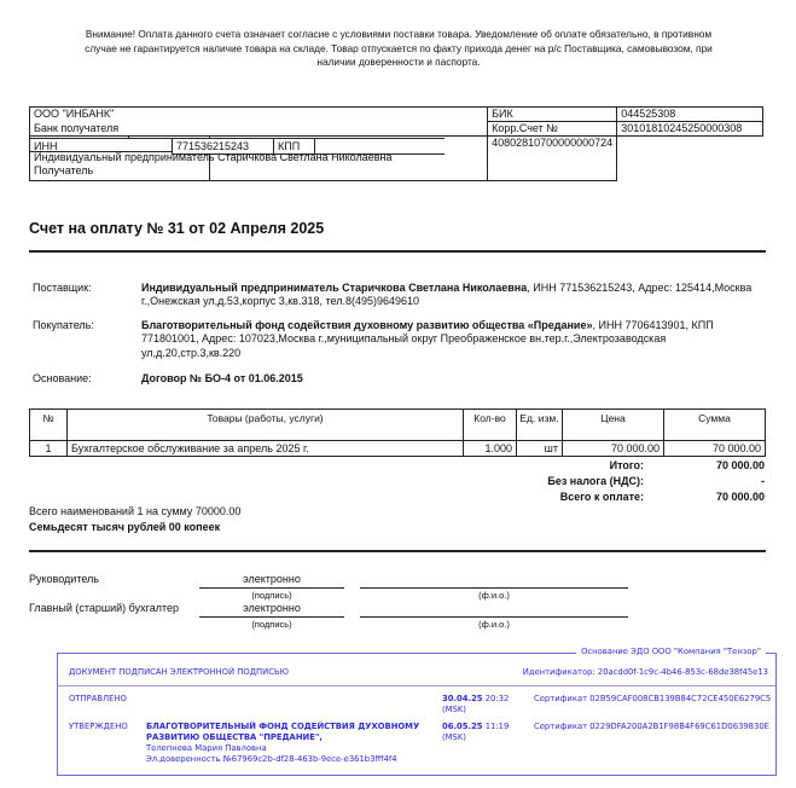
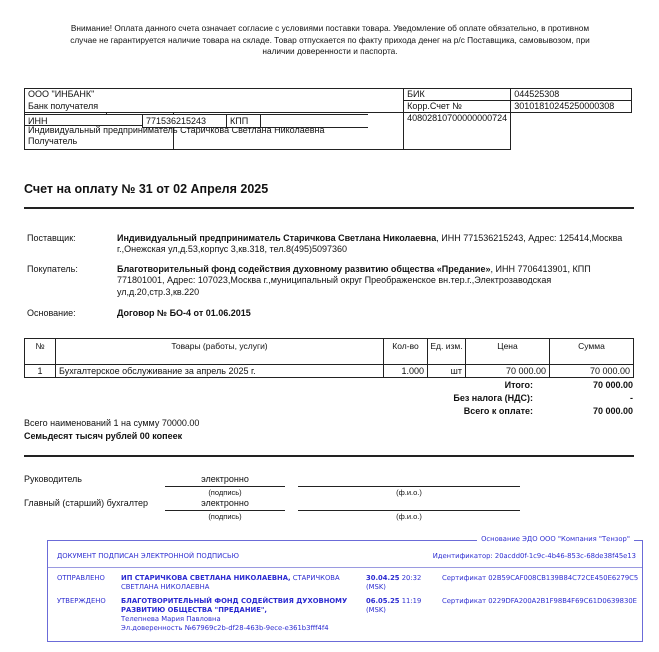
  Внимание! Оплата данного счета означает согласие с условиями поставки товара. Уведомление об оплате обязательно, в противном случае не гарантируется наличие товара на складе. Товар отпускается по факту прихода денег на р/с Поставщика, самовывозом, при наличии доверенности и паспорта.
  ООО "ИНБАНК"	БИК	044525308
  Корр.Счет №	30101810245250000308
  Банк получателя
  Индивидуальный предприниматель Старичкова Светлана Николаевна Получатель
  771536215243
  КПП
  ИНН
  Счет на оплату № 31 от 02 Апреля 2025
  Поставщик:
- Индивидуальный предприниматель Старичкова Светлана Николаевна, ИНН 771536215243, Адрес: 125414,Москва г.,Онежская ул,д.53,корпус 3,кв.318, тел.8(495)9649610
+ Индивидуальный предприниматель Старичкова Светлана Николаевна, ИНН 771536215243, Адрес: 125414,Москва г.,Онежская ул,д.53,корпус 3,кв.318, тел.8(495)5097360
  Покупатель:
  Благотворительный фонд содействия духовному развитию общества «Предание», ИНН 7706413901, КПП 771801001, Адрес: 107023,Москва г.,муниципальный округ Преображенское вн.тер.г.,Электрозаводская ул,д.20,стр.3,кв.220
  Основание:
  Договор № БО-4 от 01.06.2015
  №	Товары (работы, услуги)	Кол-во	Ед. изм.	Цена	Сумма
  1	Бухгалтерское обслуживание за апрель 2025 г.	1.000	шт	70 000.00	70 000.00
  Итого: 70 000.00
  Без налога (НДС): -
  Всего к оплате: 70 000.00
  Всего наименований 1 на сумму 70000.00
  Семьдесят тысяч рублей 00 копеек
  Руководитель
  электронно
  (подпись)
  (ф.и.о.)
  Главный (старший) бухгалтер
  электронно
  (подпись)
  (ф.и.о.)
  Основание ЭДО ООО "Компания "Тензор"
  ДОКУМЕНТ ПОДПИСАН ЭЛЕКТРОННОЙ ПОДПИСЬЮ
  Идентификатор: 20acdd0f-1c9c-4b46-853c-68de38f45e13
  ОТПРАВЛЕНО
+ ИП СТАРИЧКОВА СВЕТЛАНА НИКОЛАЕВНА, СТАРИЧКОВА СВЕТЛАНА НИКОЛАЕВНА
  30.04.25 20:32
  (MSK)
  Сертификат 02B59CAF008CB139B84C72CE450E6279C5
  УТВЕРЖДЕНО
  БЛАГОТВОРИТЕЛЬНЫЙ ФОНД СОДЕЙСТВИЯ ДУХОВНОМУ РАЗВИТИЮ ОБЩЕСТВА "ПРЕДАНИЕ",
  Телепнева Мария Павловна
  Эл.доверенность №67969c2b-df28-463b-9ece-e361b3fff4f4
  06.05.25 11:19
  (MSK)
  Сертификат 0229DFA200A2B1F98B4F69C61D0639830E
